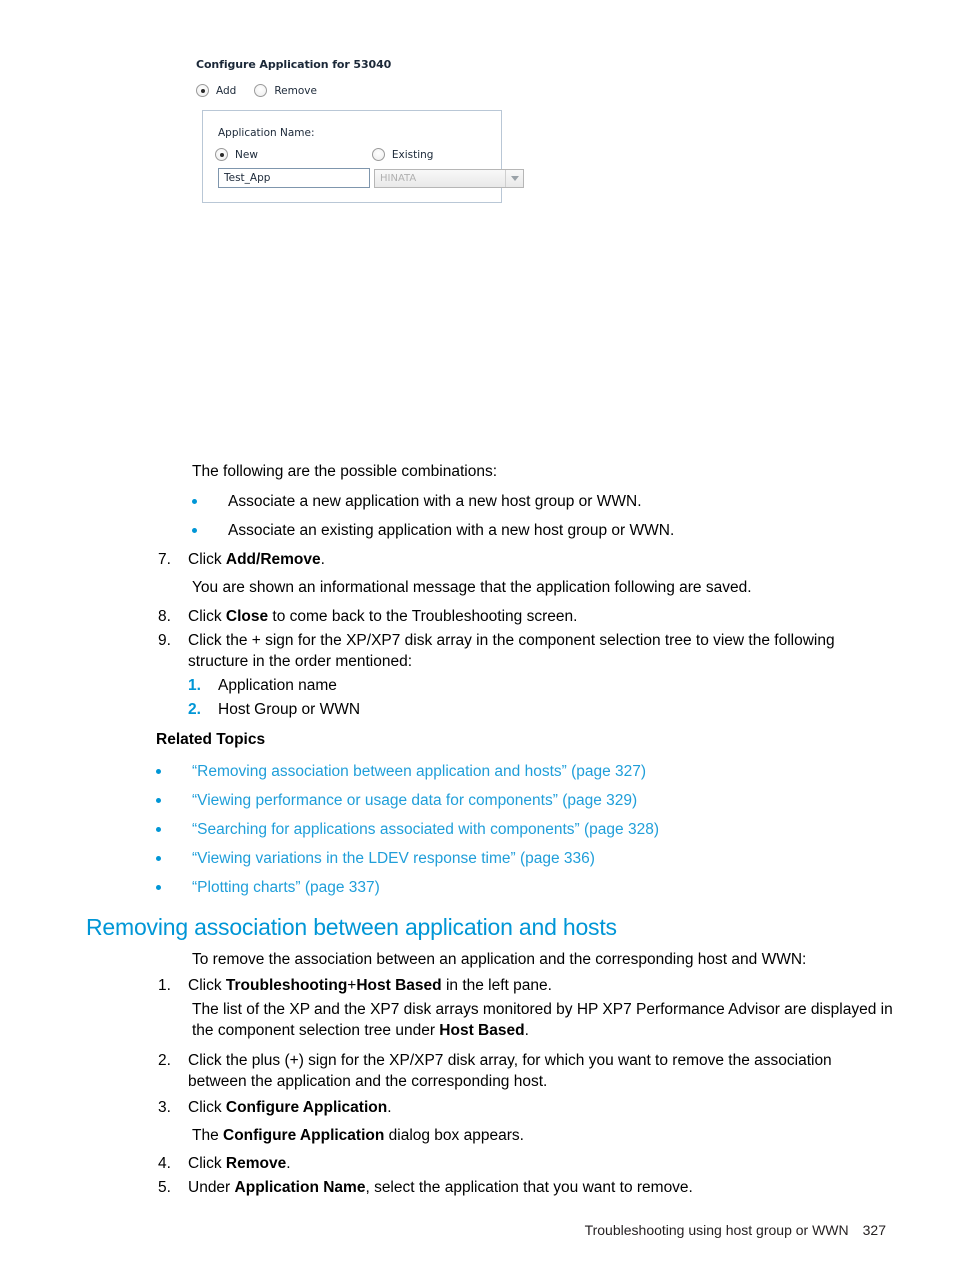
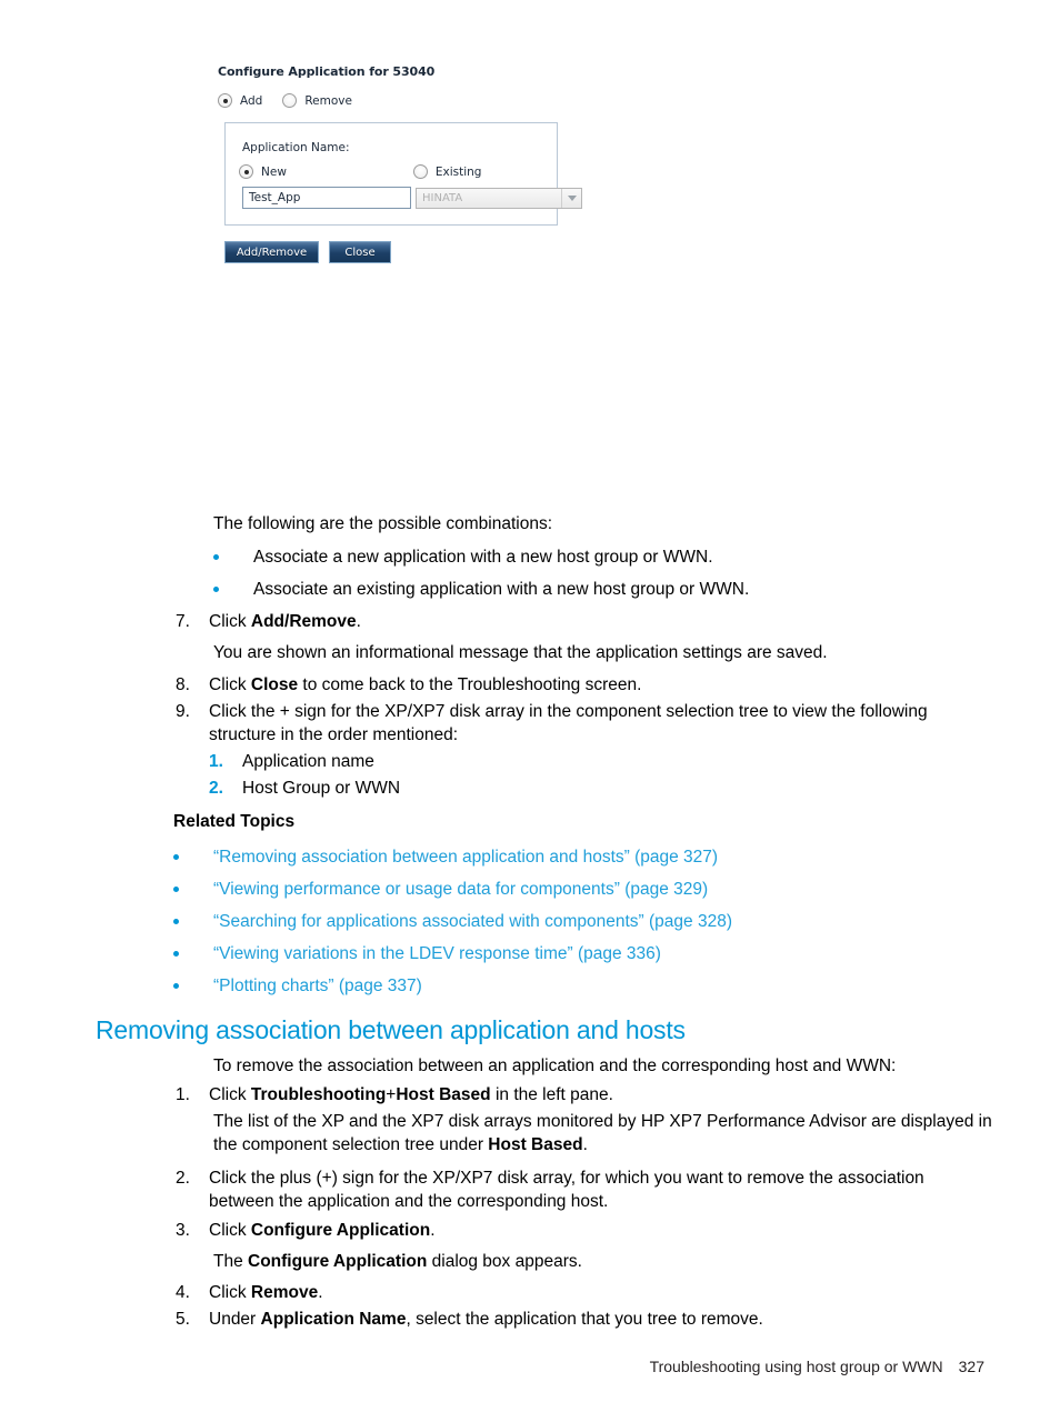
  Configure Application for 53040
  Add
  Remove
  Application Name:
  New
  Existing
  Test_App
  HINATA
+ Add/Remove
+ Close
  The following are the possible combinations:
  Associate a new application with a new host group or WWN.
  Associate an existing application with a new host group or WWN.
  7.
  Click Add/Remove.
- You are shown an informational message that the application following are saved.
+ You are shown an informational message that the application settings are saved.
  8.
  Click Close to come back to the Troubleshooting screen.
  9.
  Click the + sign for the XP/XP7 disk array in the component selection tree to view the following structure in the order mentioned:
  1.
  Application name
  2.
  Host Group or WWN
  Related Topics
  “Removing association between application and hosts” (page 327)
  “Viewing performance or usage data for components” (page 329)
  “Searching for applications associated with components” (page 328)
  “Viewing variations in the LDEV response time” (page 336)
  “Plotting charts” (page 337)
  Removing association between application and hosts
  To remove the association between an application and the corresponding host and WWN:
  1.
  Click Troubleshooting+Host Based in the left pane.
  The list of the XP and the XP7 disk arrays monitored by HP XP7 Performance Advisor are displayed in the component selection tree under Host Based.
  2.
  Click the plus (+) sign for the XP/XP7 disk array, for which you want to remove the association between the application and the corresponding host.
  3.
  Click Configure Application.
  The Configure Application dialog box appears.
  4.
  Click Remove.
  5.
- Under Application Name, select the application that you want to remove.
+ Under Application Name, select the application that you tree to remove.
  Troubleshooting using host group or WWN 327
